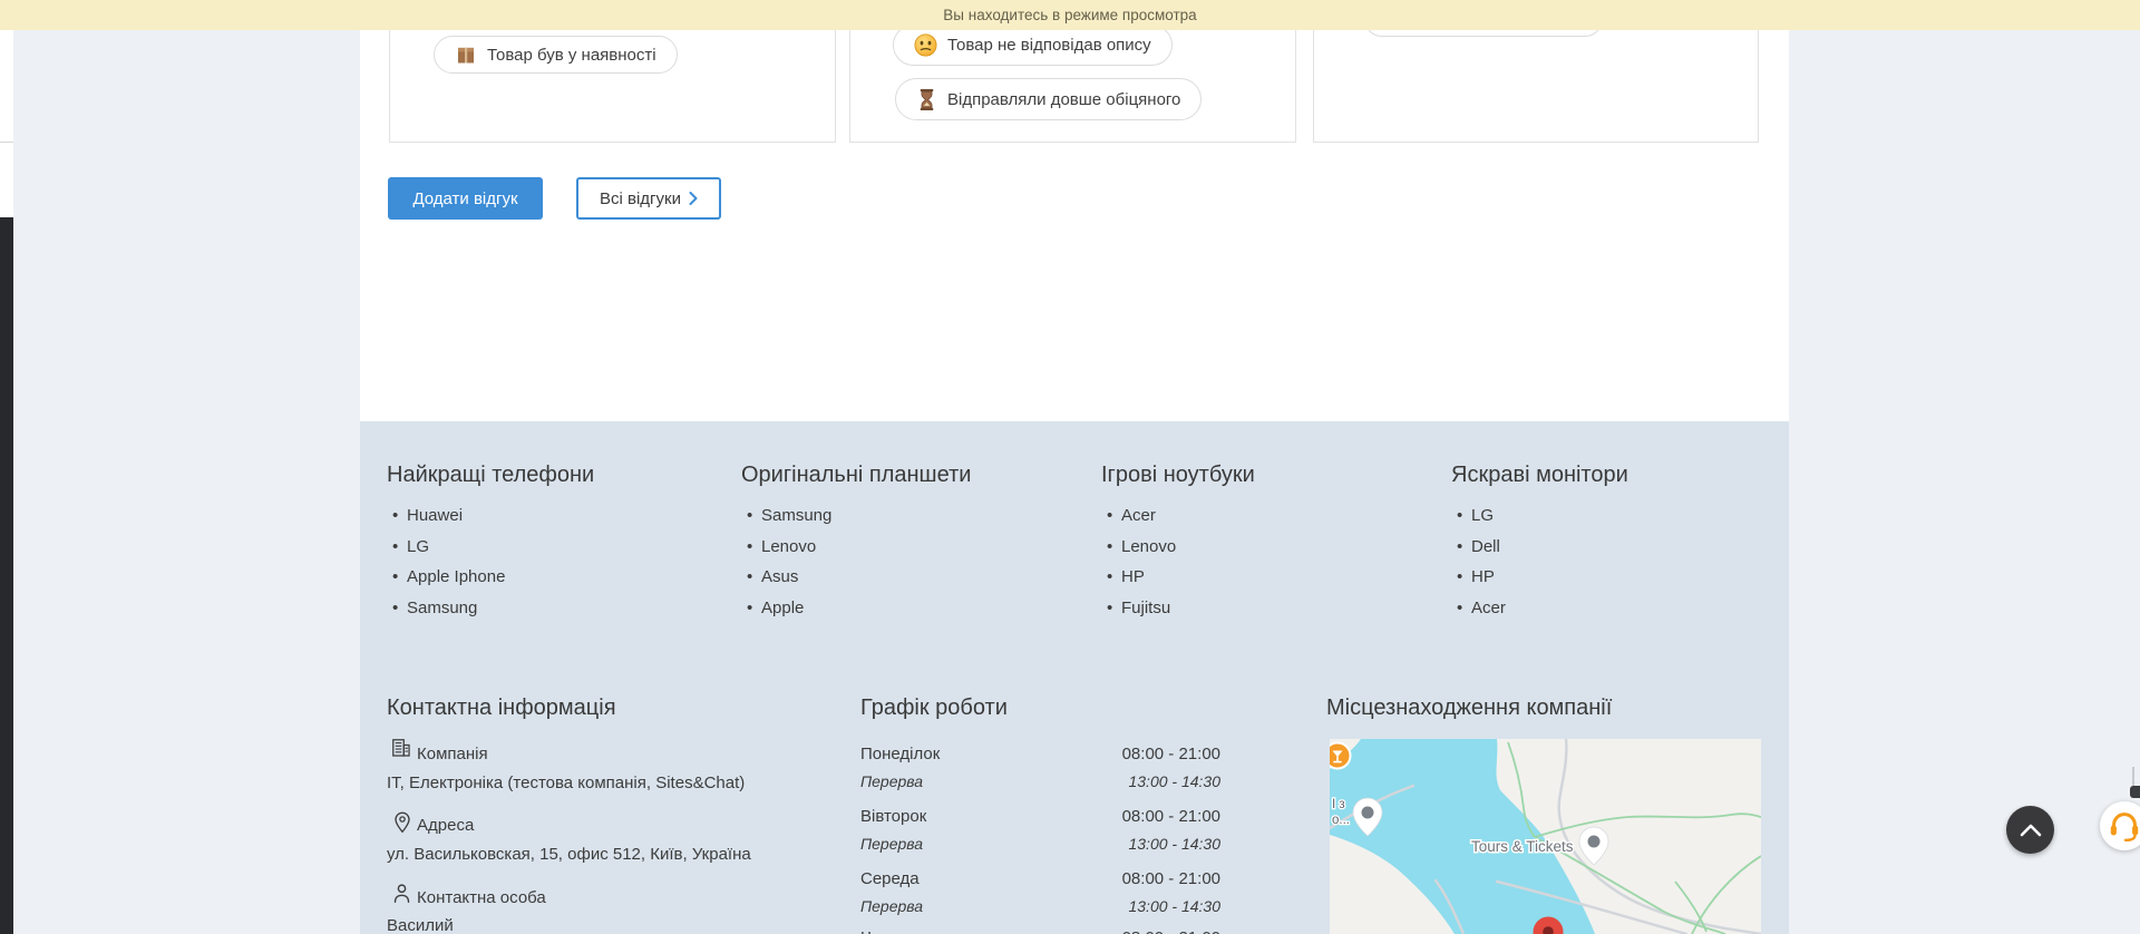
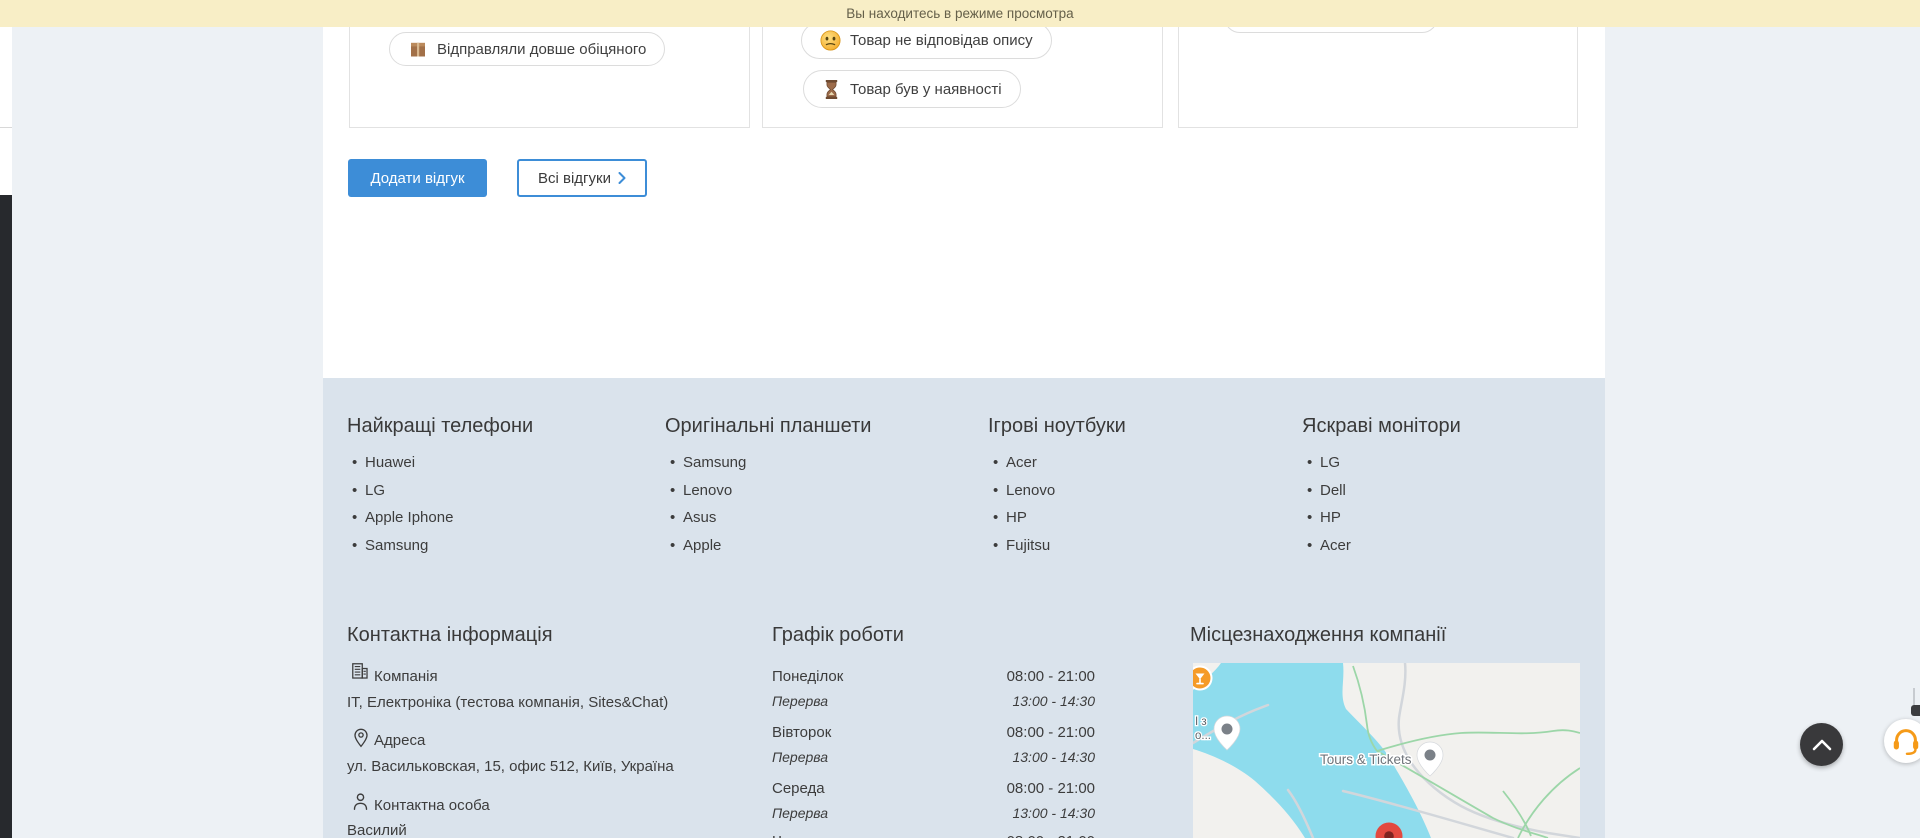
- Товар був у наявності
+ Відправляли довше обіцяного
  Товар не відповідав опису
- Відправляли довше обіцяного
+ Товар був у наявності
  Додати відгук
  Всі відгуки
  Найкращі телефони
  Оригінальні планшети
  Ігрові ноутбуки
  Яскраві монітори
  Huawei
  LG
  Apple Iphone
  Samsung
  Samsung
  Lenovo
  Asus
  Apple
  Acer
  Lenovo
  HP
  Fujitsu
  LG
  Dell
  HP
  Acer
  Контактна інформація
  Компанія
  IT, Електроніка (тестова компанія, Sites&Chat)
  Адреса
  ул. Васильковская, 15, офис 512, Київ, Україна
  Контактна особа
  Василий
  Графік роботи
  Понеділок
  08:00 - 21:00
  Перерва
  13:00 - 14:30
  Вівторок
  08:00 - 21:00
  Перерва
  13:00 - 14:30
  Середа
  08:00 - 21:00
  Перерва
  13:00 - 14:30
  Місцезнаходження компанії
  І з
  о...
  Tours & Tickets
  Вы находитесь в режиме просмотра
